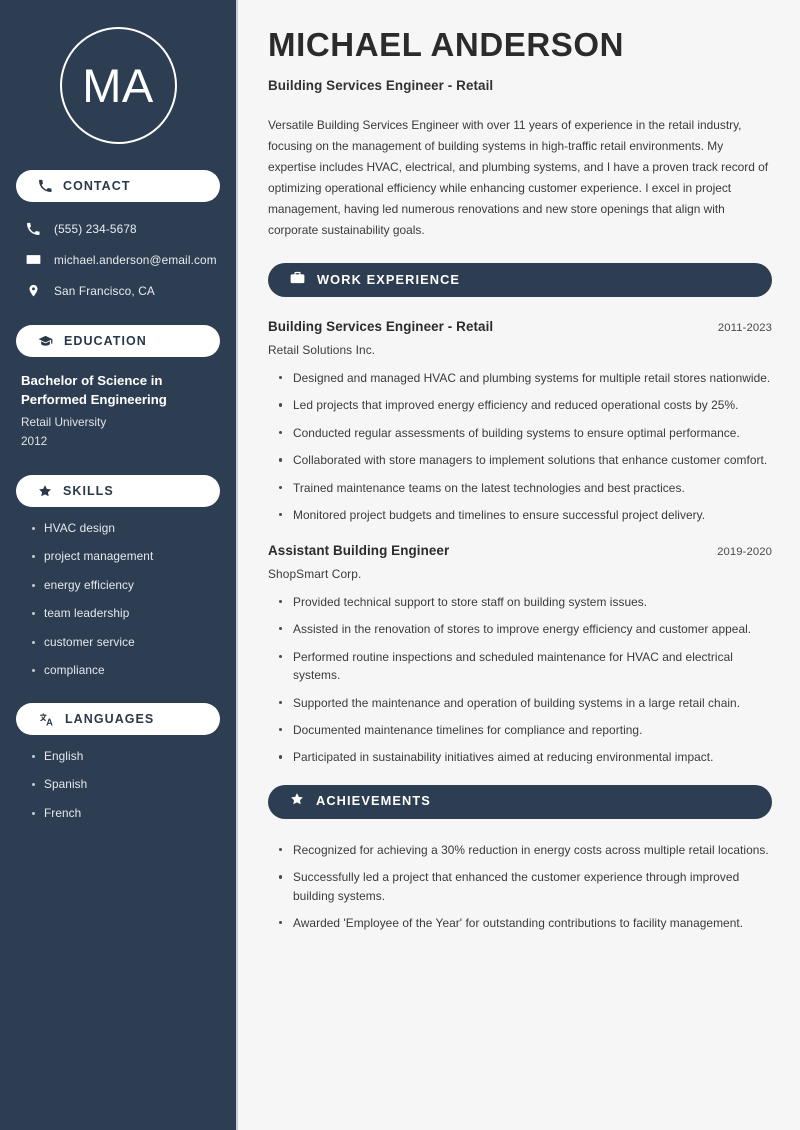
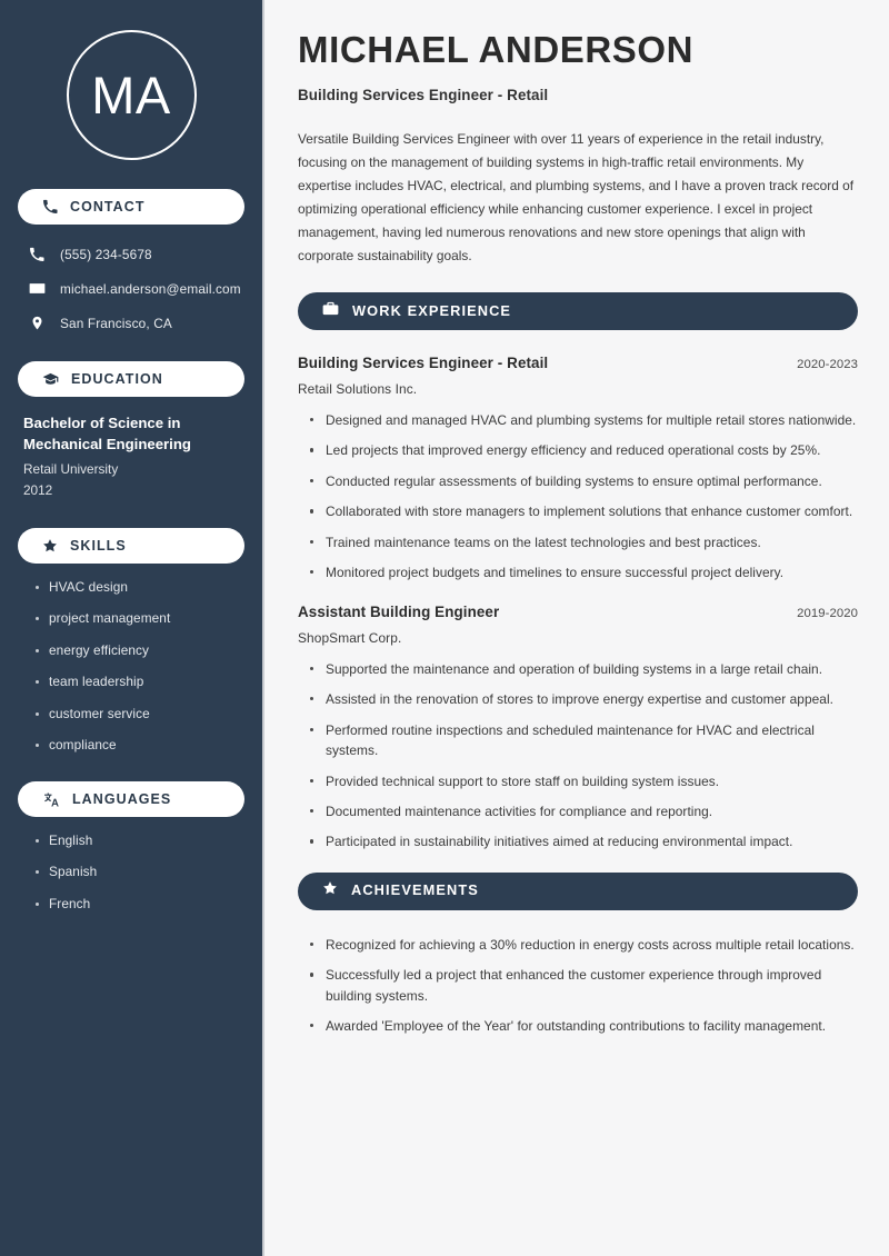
  MA
  CONTACT
  (555) 234-5678
  michael.anderson@email.com
  San Francisco, CA
  EDUCATION
- Bachelor of Science in Performed Engineering
+ Bachelor of Science in Mechanical Engineering
  Retail University
  2012
  SKILLS
  HVAC design
  project management
  energy efficiency
  team leadership
  customer service
  compliance
  LANGUAGES
  English
  Spanish
  French
  MICHAEL ANDERSON
  Building Services Engineer - Retail
  Versatile Building Services Engineer with over 11 years of experience in the retail industry, focusing on the management of building systems in high-traffic retail environments. My expertise includes HVAC, electrical, and plumbing systems, and I have a proven track record of optimizing operational efficiency while enhancing customer experience. I excel in project management, having led numerous renovations and new store openings that align with corporate sustainability goals.
  WORK EXPERIENCE
  Building Services Engineer - Retail
- 2011-2023
+ 2020-2023
  Retail Solutions Inc.
  Designed and managed HVAC and plumbing systems for multiple retail stores nationwide.
  Led projects that improved energy efficiency and reduced operational costs by 25%.
  Conducted regular assessments of building systems to ensure optimal performance.
  Collaborated with store managers to implement solutions that enhance customer comfort.
  Trained maintenance teams on the latest technologies and best practices.
  Monitored project budgets and timelines to ensure successful project delivery.
  Assistant Building Engineer
  2019-2020
  ShopSmart Corp.
- Provided technical support to store staff on building system issues.
+ Supported the maintenance and operation of building systems in a large retail chain.
- Assisted in the renovation of stores to improve energy efficiency and customer appeal.
+ Assisted in the renovation of stores to improve energy expertise and customer appeal.
  Performed routine inspections and scheduled maintenance for HVAC and electrical systems.
- Supported the maintenance and operation of building systems in a large retail chain.
+ Provided technical support to store staff on building system issues.
- Documented maintenance timelines for compliance and reporting.
+ Documented maintenance activities for compliance and reporting.
  Participated in sustainability initiatives aimed at reducing environmental impact.
  ACHIEVEMENTS
  Recognized for achieving a 30% reduction in energy costs across multiple retail locations.
  Successfully led a project that enhanced the customer experience through improved building systems.
  Awarded 'Employee of the Year' for outstanding contributions to facility management.
